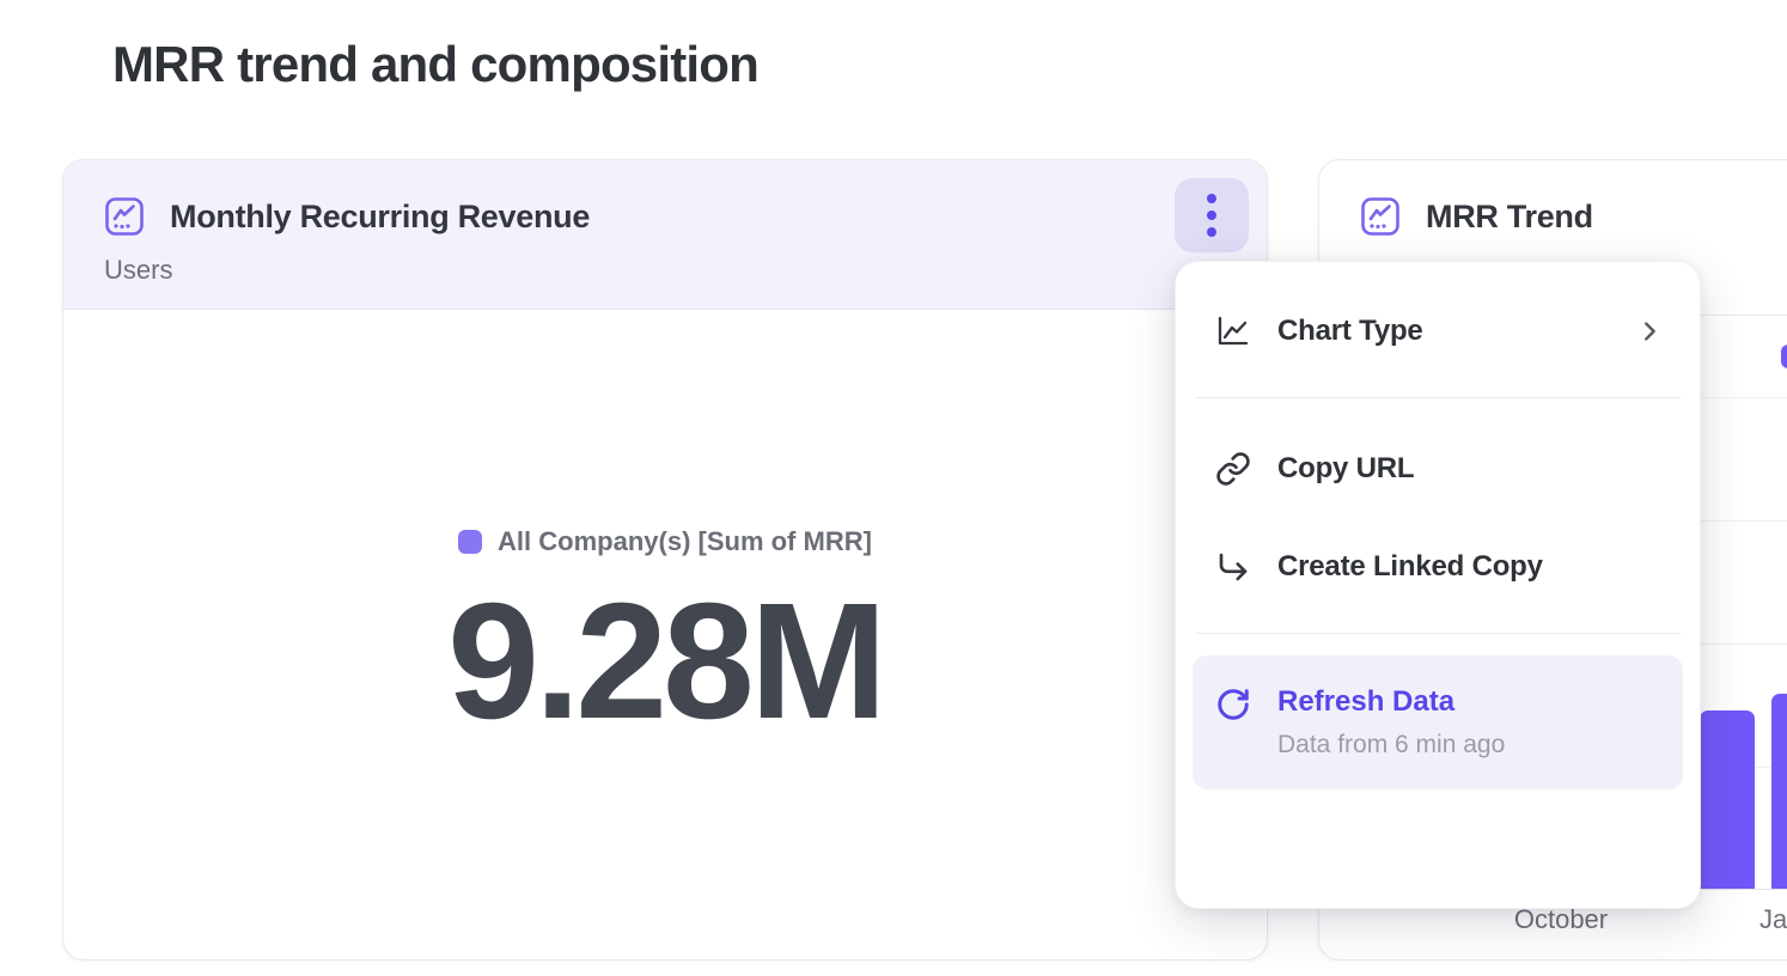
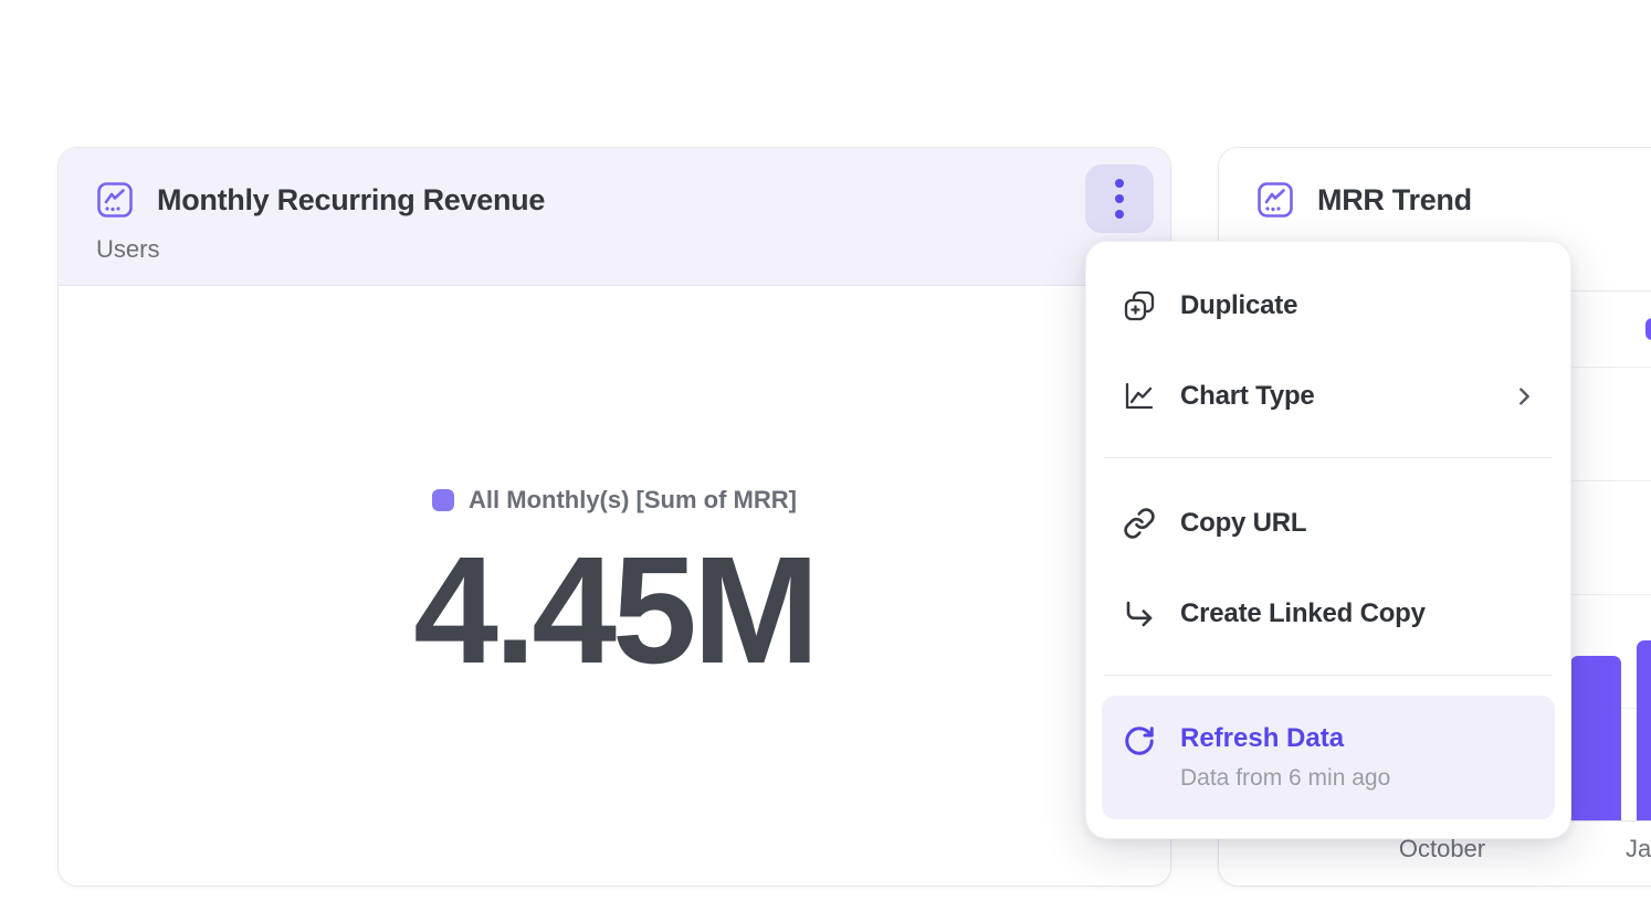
- MRR trend and composition
  Monthly Recurring Revenue
  Users
- All Company(s) [Sum of MRR]
+ All Monthly(s) [Sum of MRR]
- 9.28M
+ 4.45M
  MRR Trend
  October
  Ja
+ Duplicate
  Chart Type
  Copy URL
  Create Linked Copy
  Refresh Data
  Data from 6 min ago
